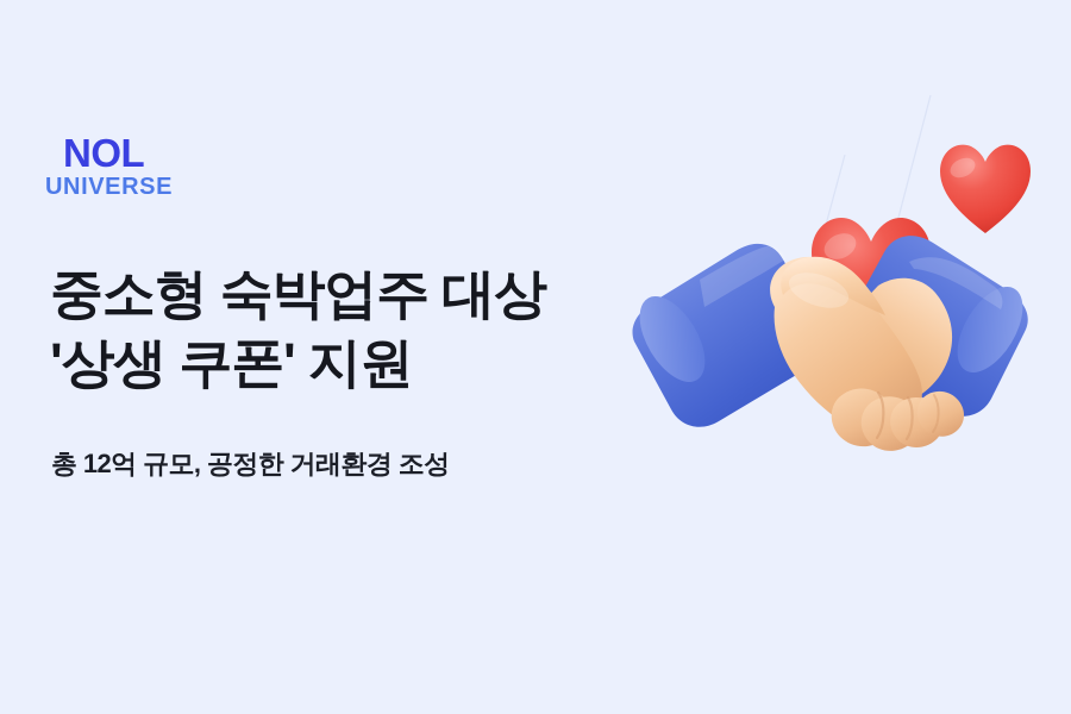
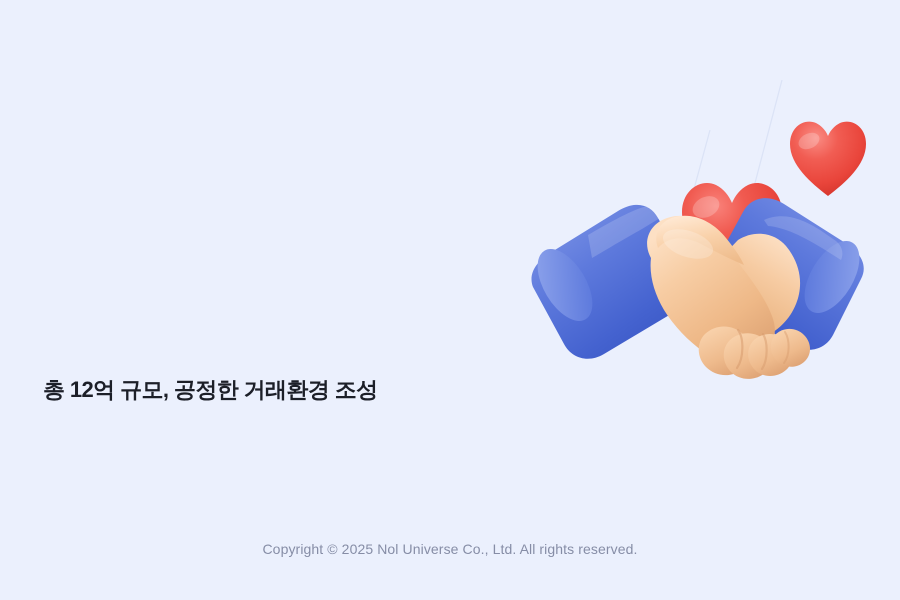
- NOL
- UNIVERSE
- 중소형 숙박업주 대상
- '상생 쿠폰' 지원
  총 12억 규모, 공정한 거래환경 조성
+ Copyright © 2025 Nol Universe Co., Ltd. All rights reserved.
